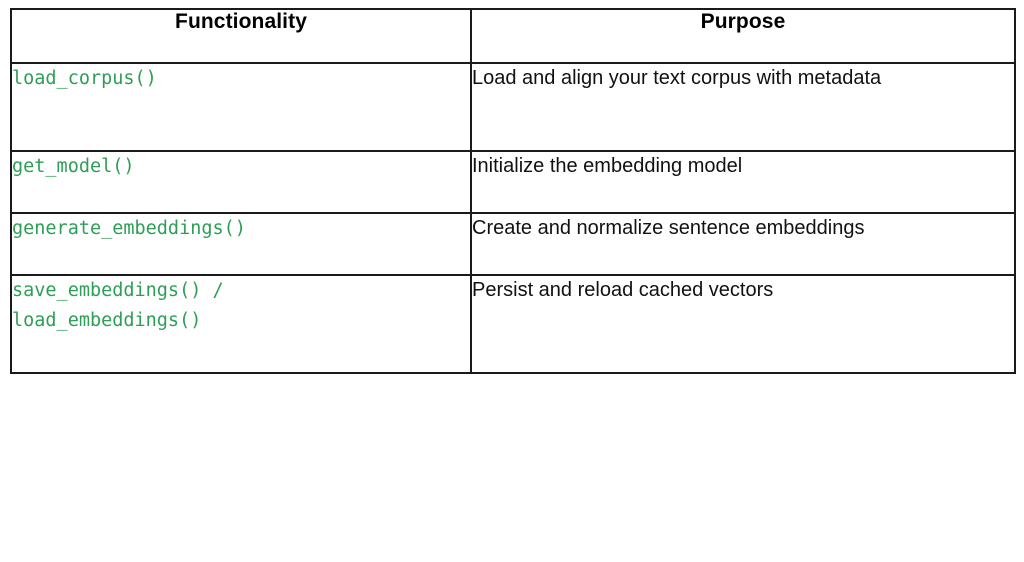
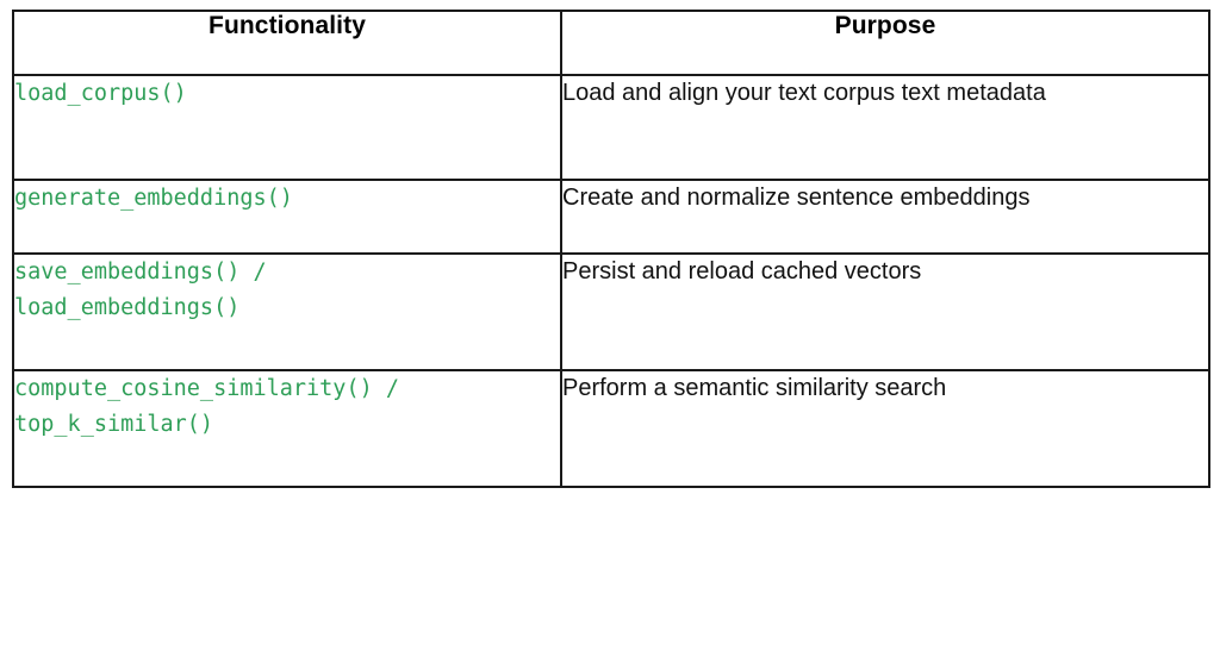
  Functionality	Purpose
- load_corpus()	Load and align your text corpus with metadata
+ load_corpus()	Load and align your text corpus text metadata
- get_model()	Initialize the embedding model
  generate_embeddings()	Create and normalize sentence embeddings
  save_embeddings() / load_embeddings()	Persist and reload cached vectors
+ compute_cosine_similarity() / top_k_similar()	Perform a semantic similarity search
